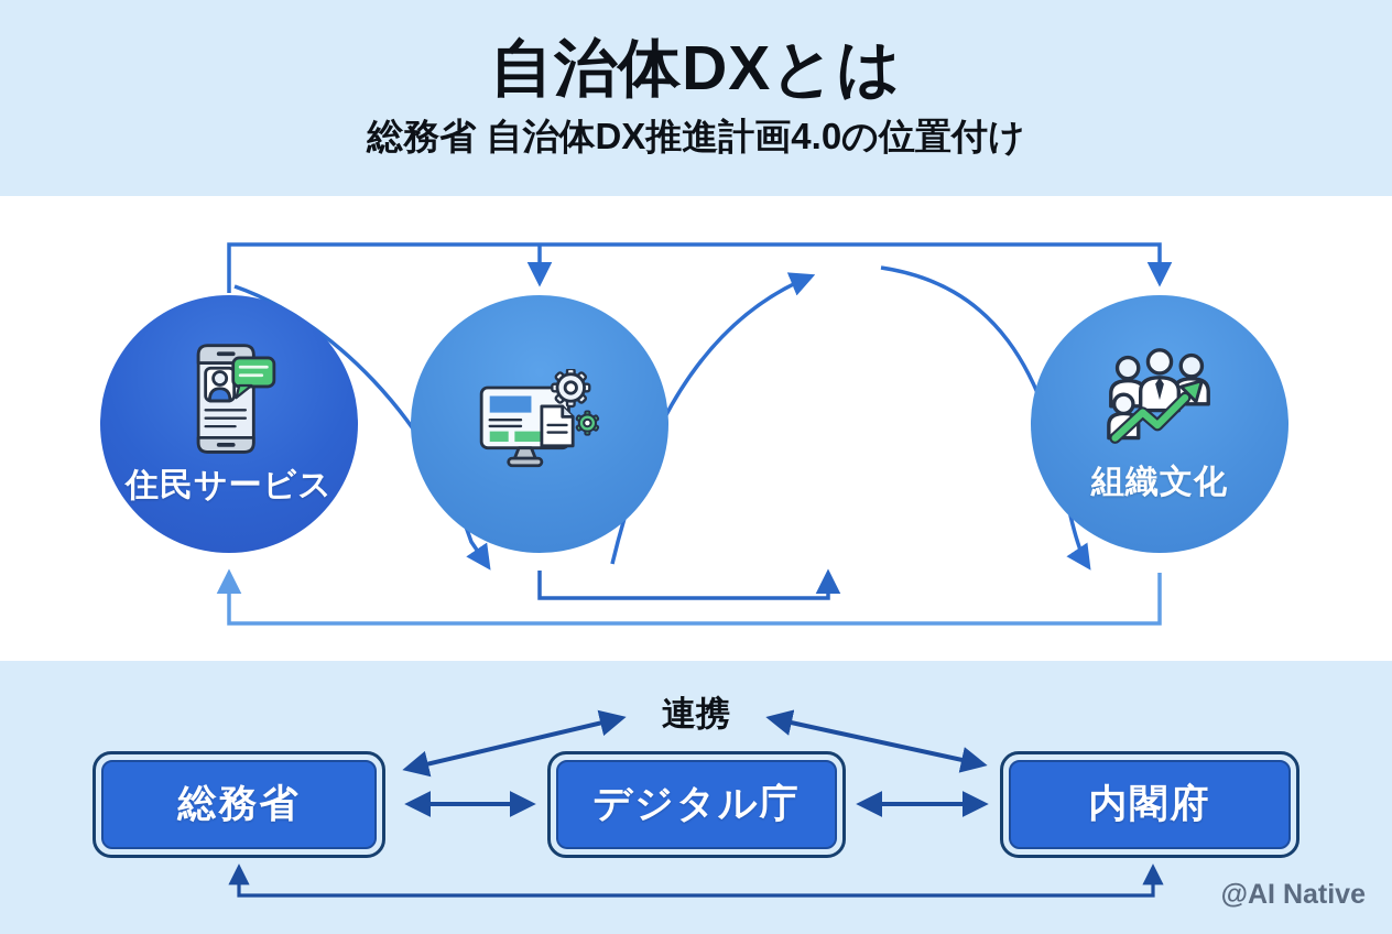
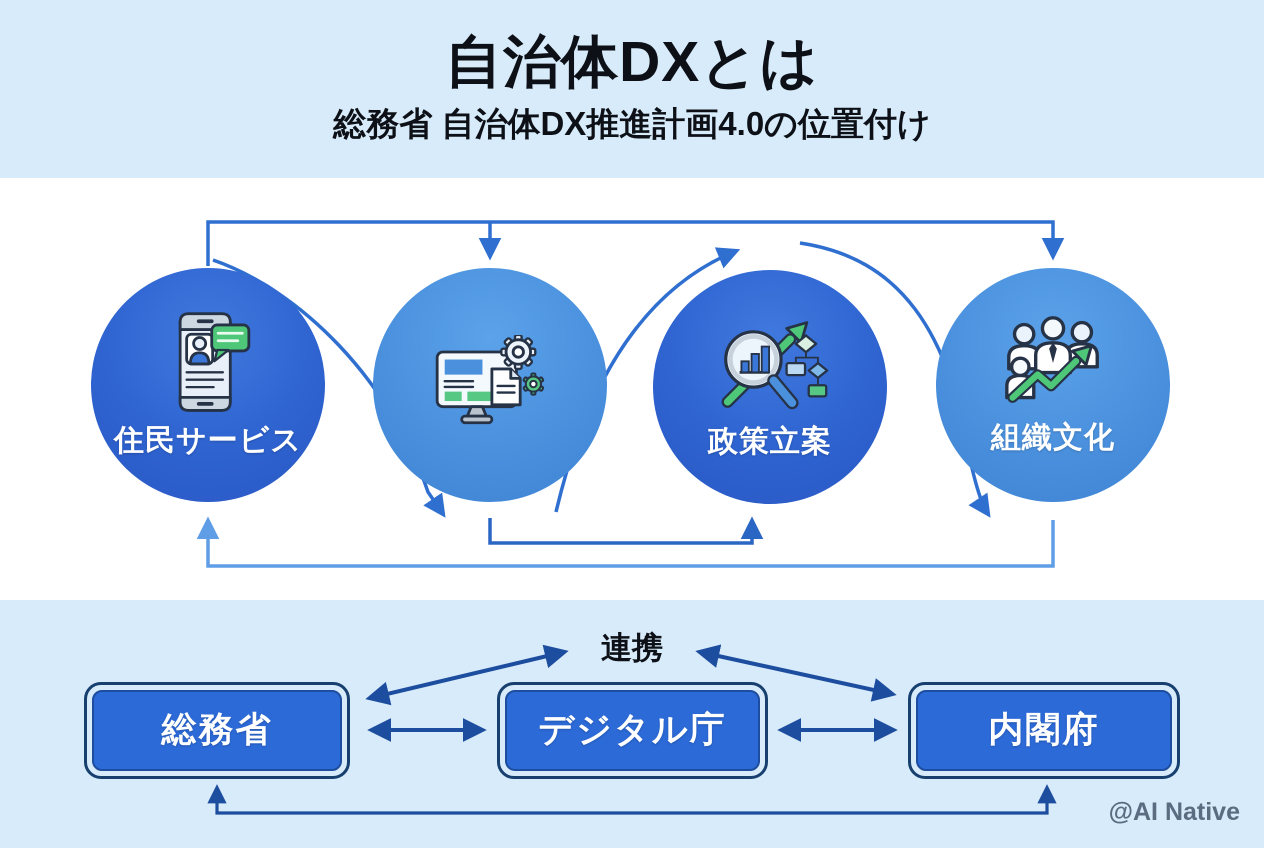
  自治体DXとは
  総務省 自治体DX推進計画4.0の位置付け
  住民サービス
+ 政策立案
  組織文化
  連携
  総務省
  デジタル庁
  内閣府
  @AI Native
